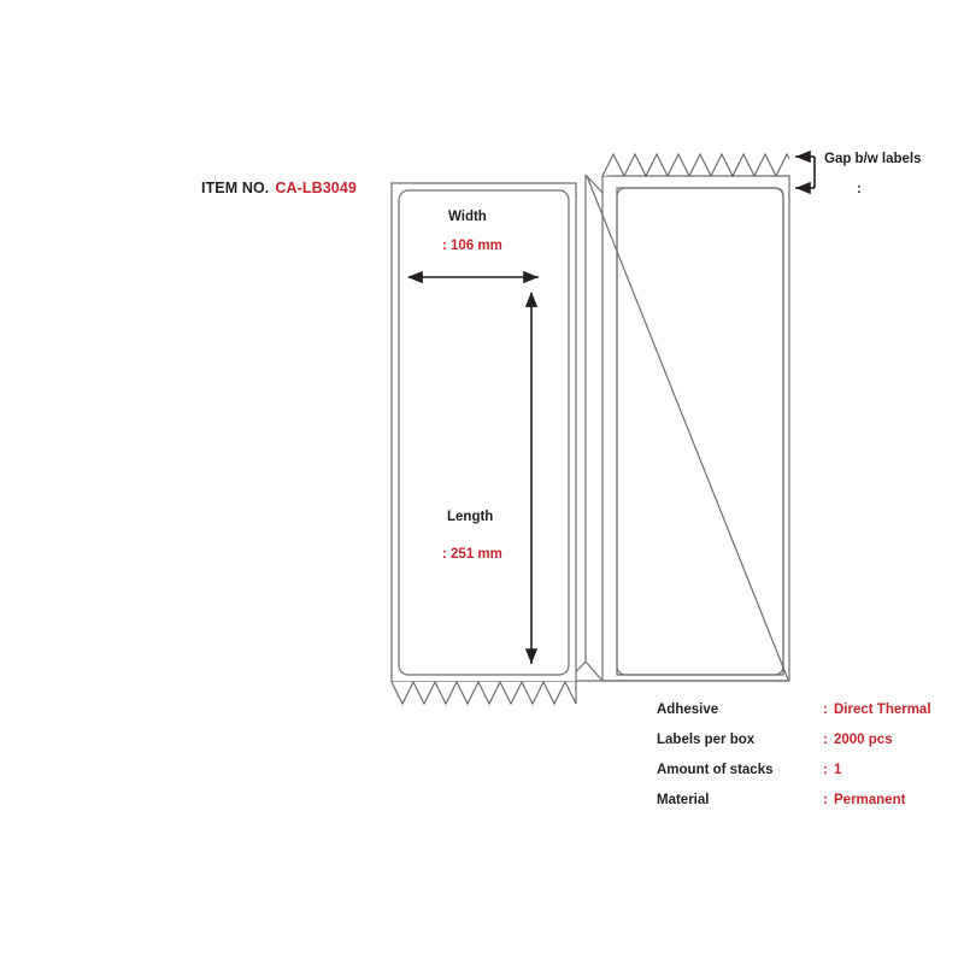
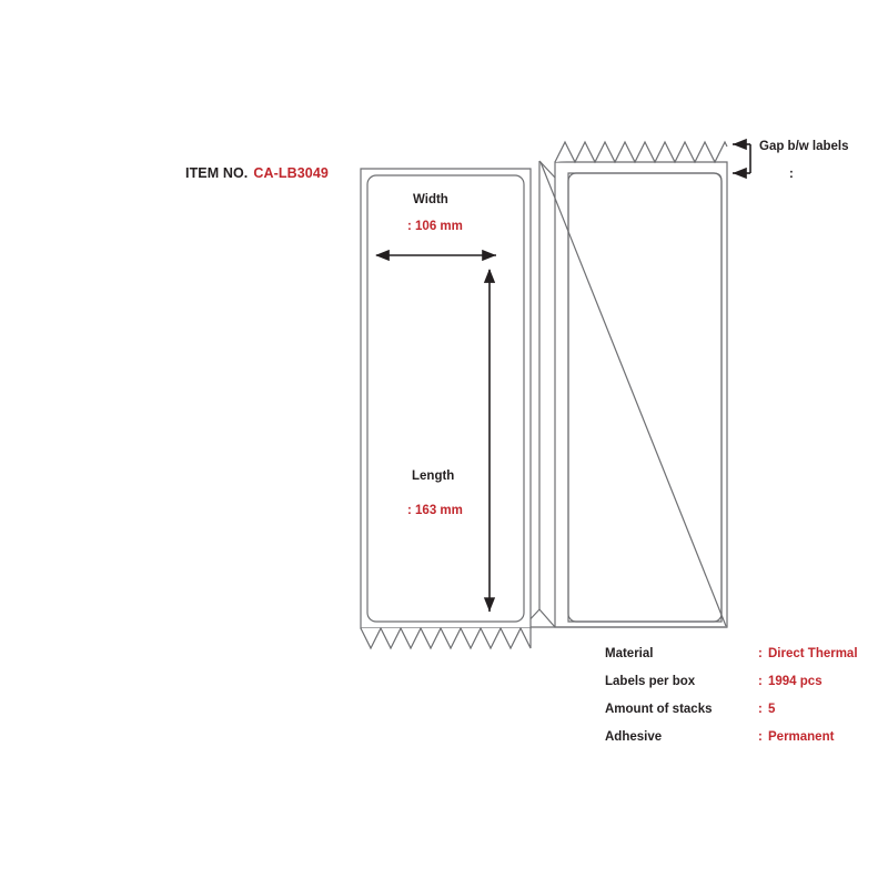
  ITEM NO. CA-LB3049
  Width
  : 106 mm
  Length
- : 251 mm
+ : 163 mm
  Gap b/w labels
  :
- Adhesive
+ Material
  :
  Direct Thermal
  Labels per box
  :
- 2000 pcs
+ 1994 pcs
  Amount of stacks
  :
- 1
+ 5
- Material
+ Adhesive
  :
  Permanent
